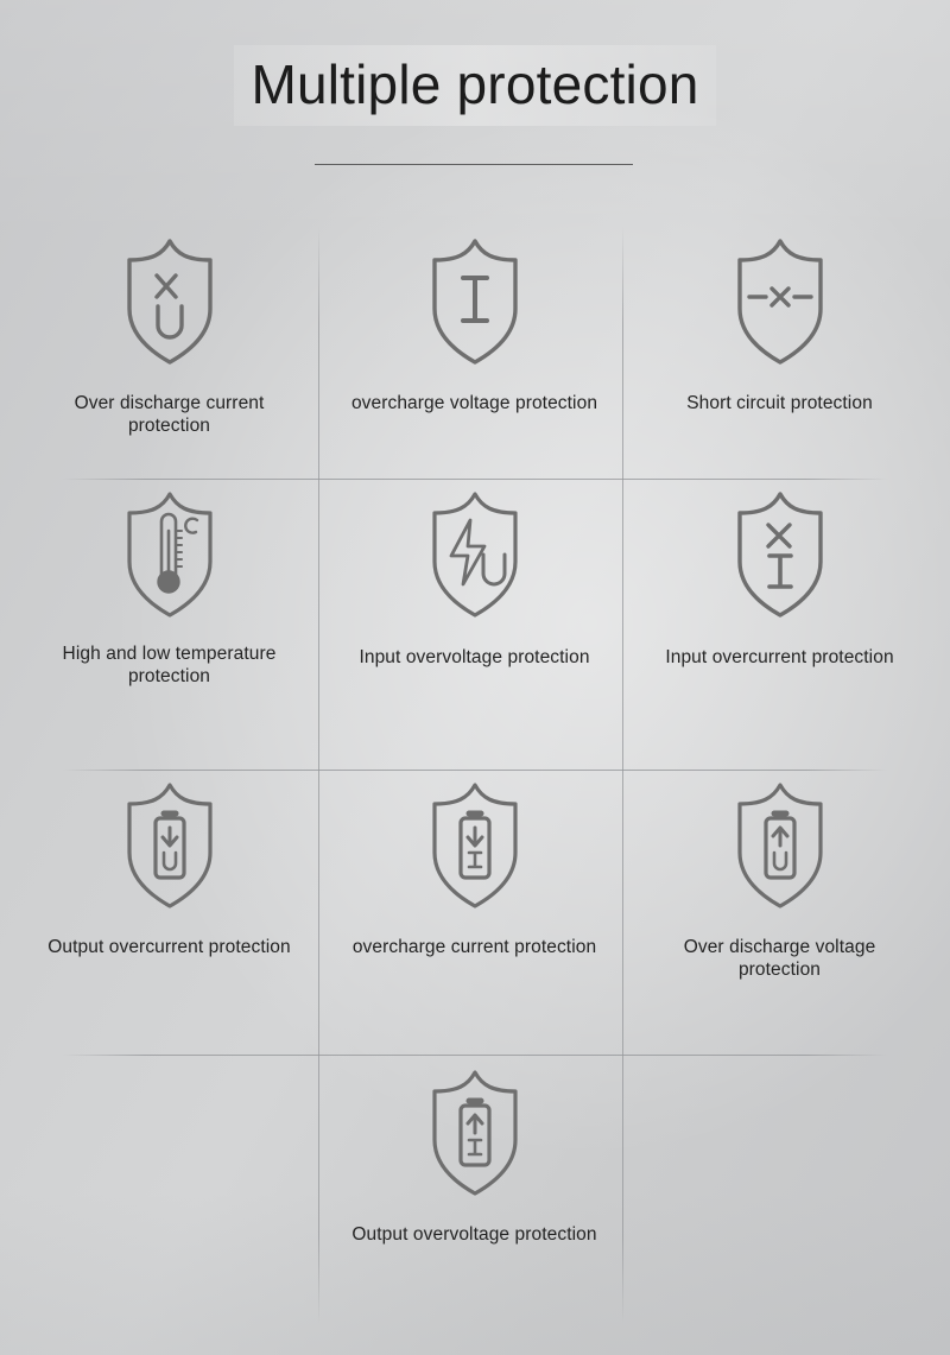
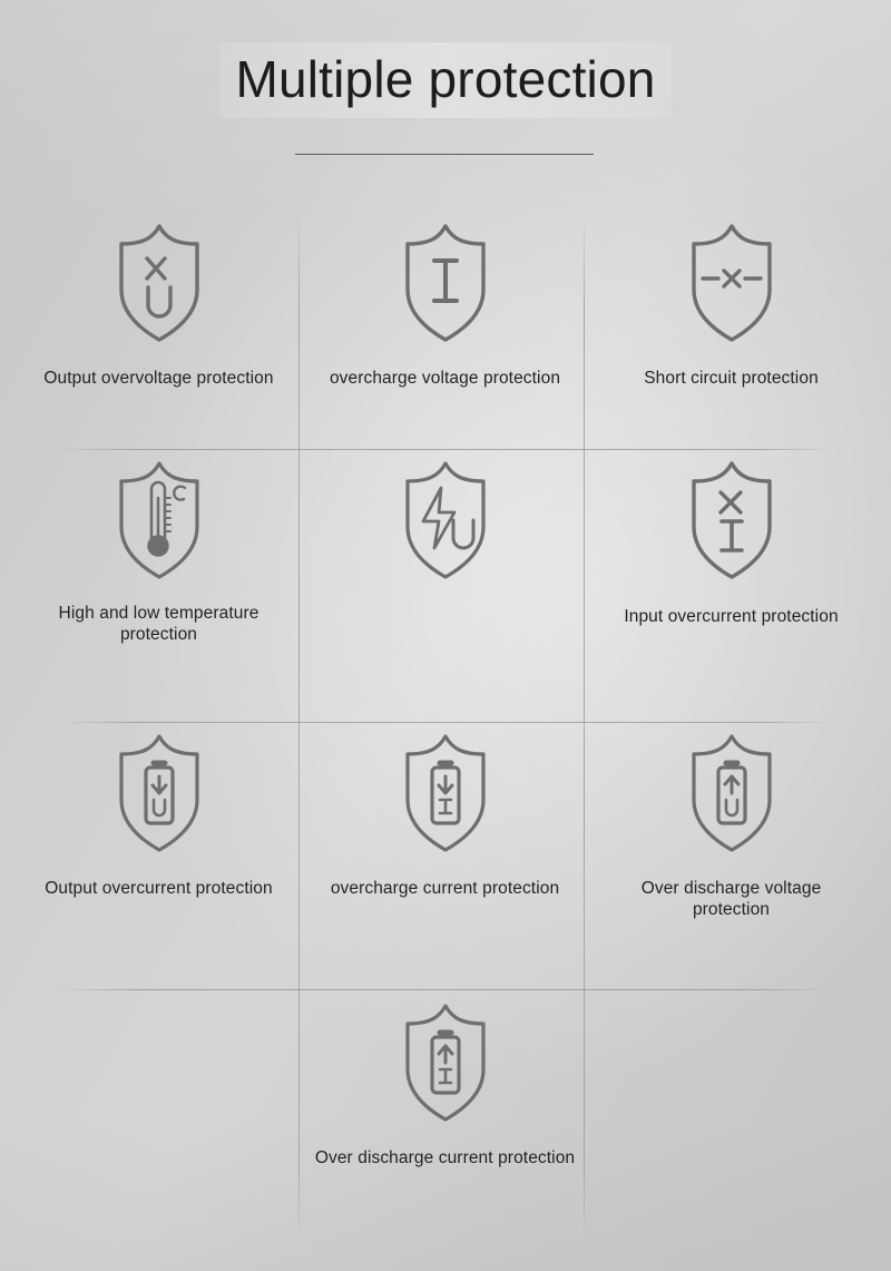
  Multiple protection
- Over discharge current protection
+ Output overvoltage protection
  overcharge voltage protection
  Short circuit protection
  High and low temperature protection
- Input overvoltage protection
  Input overcurrent protection
  Output overcurrent protection
  overcharge current protection
  Over discharge voltage protection
- Output overvoltage protection
+ Over discharge current protection
